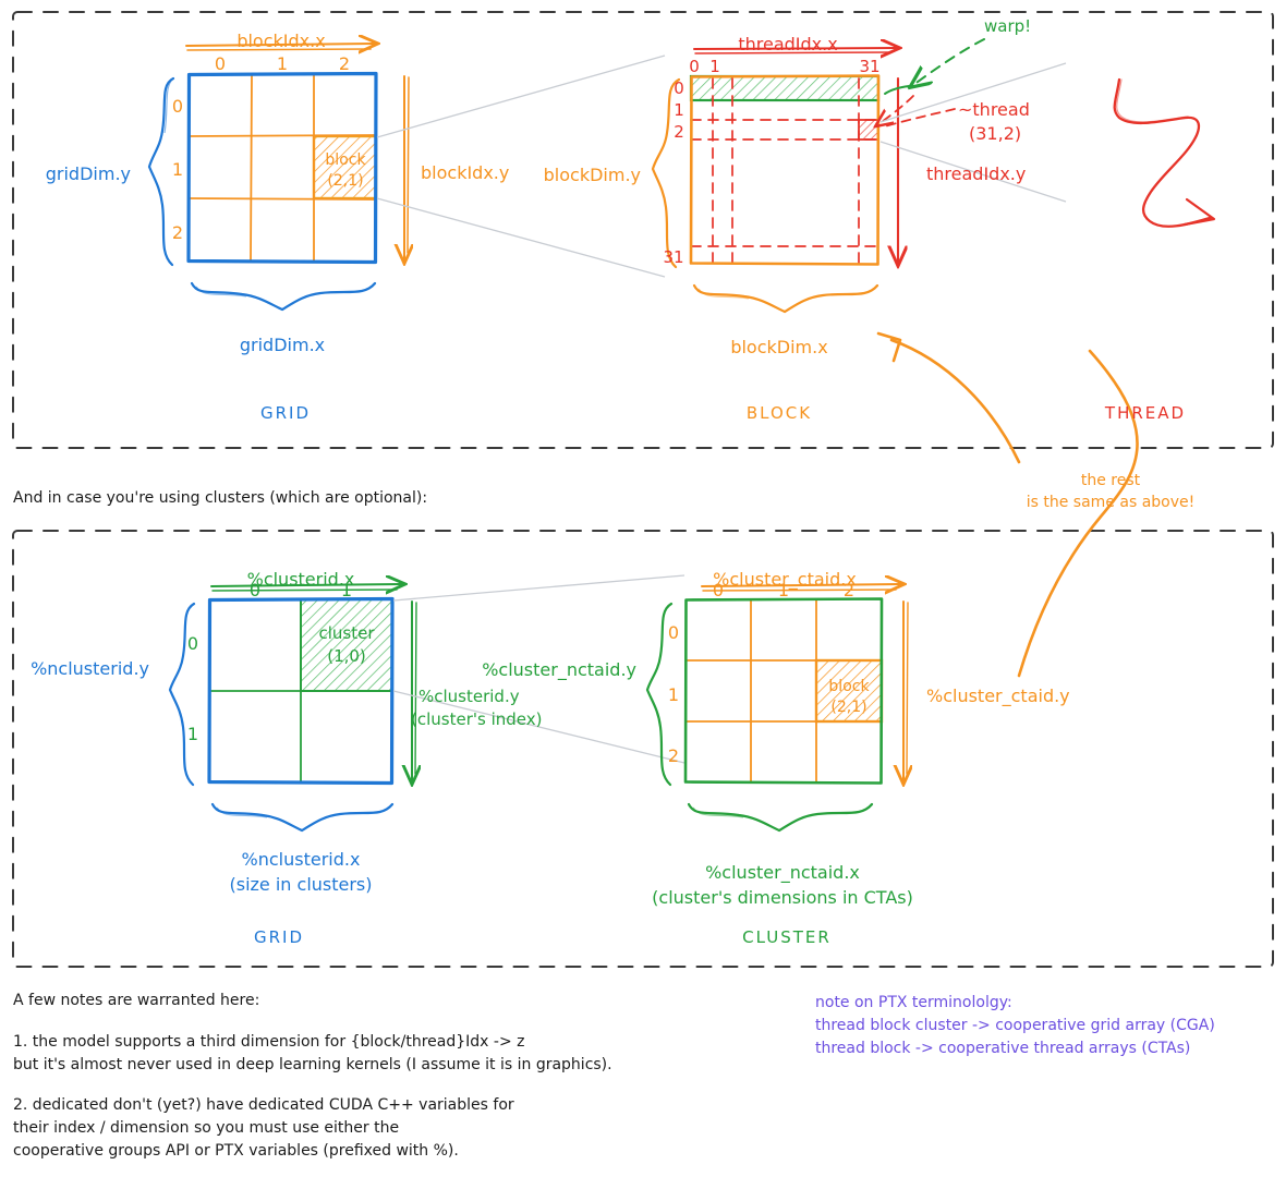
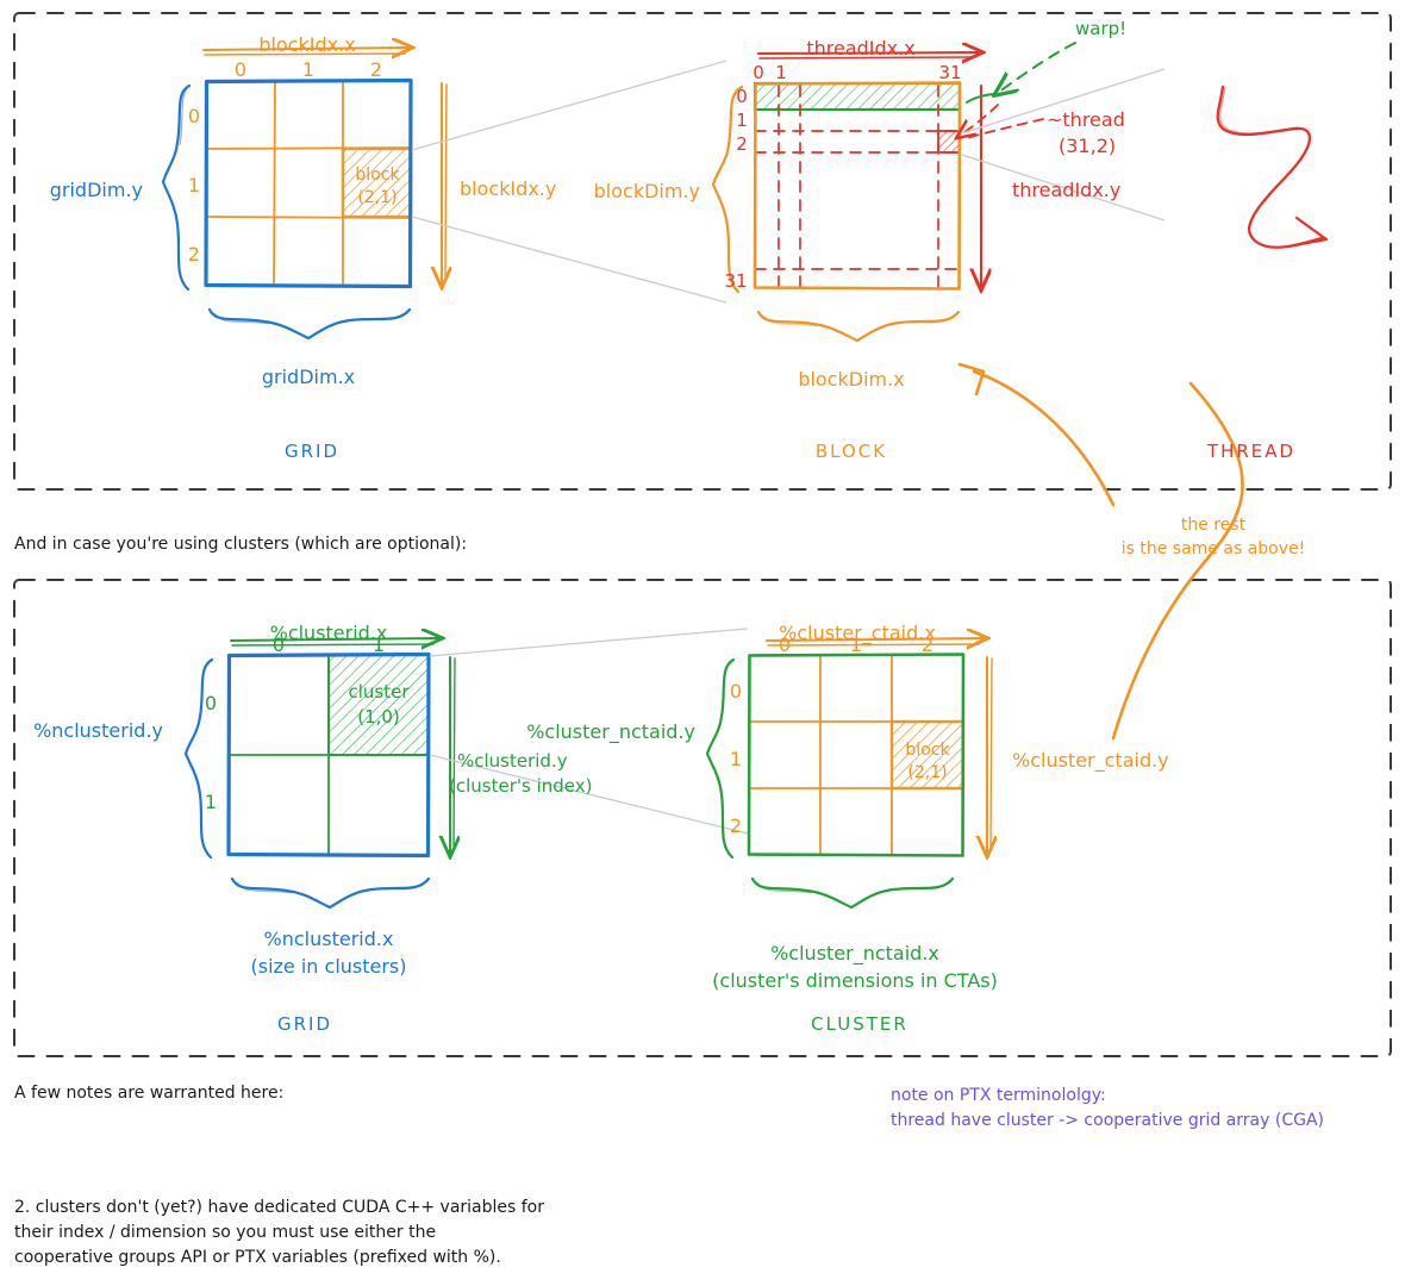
  blockIdx.x
  0
  1
  2
  0
  1
  2
  gridDim.y
  gridDim.x
  block
  (2,1)
  blockIdx.y
  GRID
  threadIdx.x
  0
  1
  31
  0
  1
  2
  31
  blockDim.y
  blockDim.x
  warp!
  ~thread
  (31,2)
  threadIdx.y
  BLOCK
  THREAD
  And in case you're using clusters (which are optional):
  the rest
  is the same as above!
  %clusterid.x
  0
  1
  0
  1
  %nclusterid.y
  %nclusterid.x
  (size in clusters)
  cluster
  (1,0)
  %clusterid.y
  (cluster's index)
  GRID
  %cluster_ctaid.x
  0
  1
  2
  0
  1
  2
  %cluster_nctaid.y
  %cluster_nctaid.x
  (cluster's dimensions in CTAs)
  block
  (2,1)
  %cluster_ctaid.y
  CLUSTER
  A few notes are warranted here:
- 1. the model supports a third dimension for {block/thread}Idx -> z
- but it's almost never used in deep learning kernels (I assume it is in graphics).
- 2. dedicated don't (yet?) have dedicated CUDA C++ variables for
+ 2. clusters don't (yet?) have dedicated CUDA C++ variables for
  their index / dimension so you must use either the
  cooperative groups API or PTX variables (prefixed with %).
  note on PTX terminololgy:
- thread block cluster -> cooperative grid array (CGA)
+ thread have cluster -> cooperative grid array (CGA)
- thread block -> cooperative thread arrays (CTAs)
